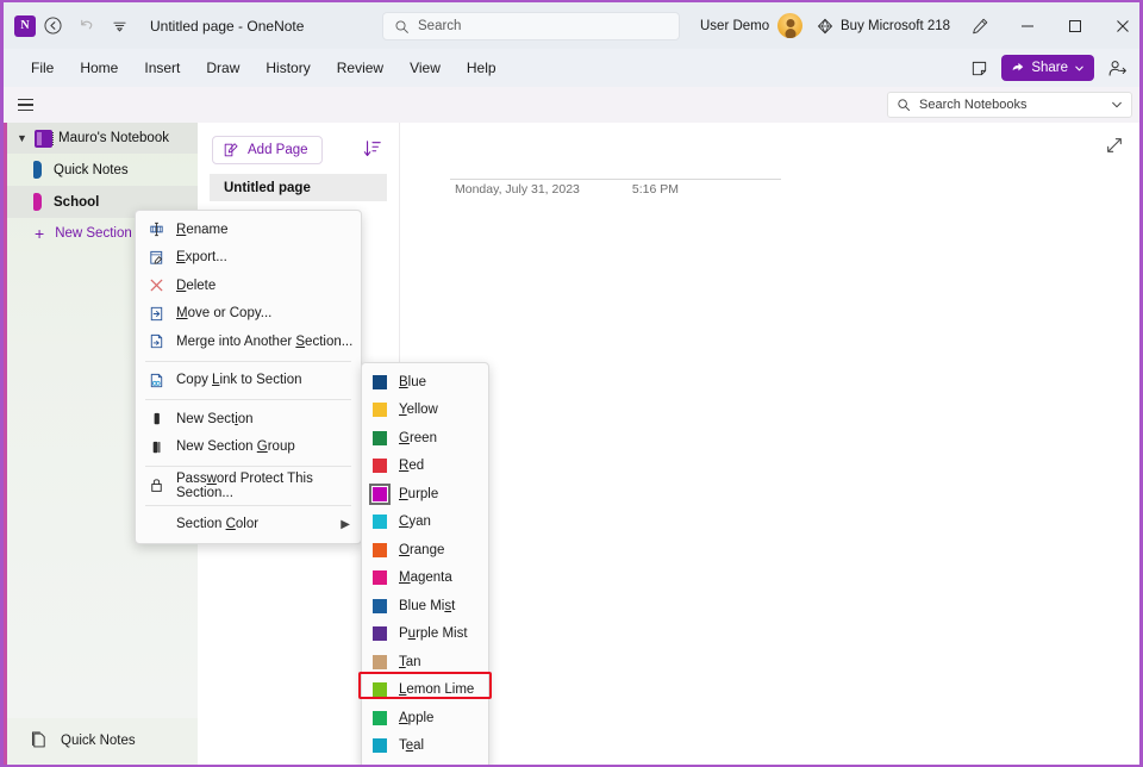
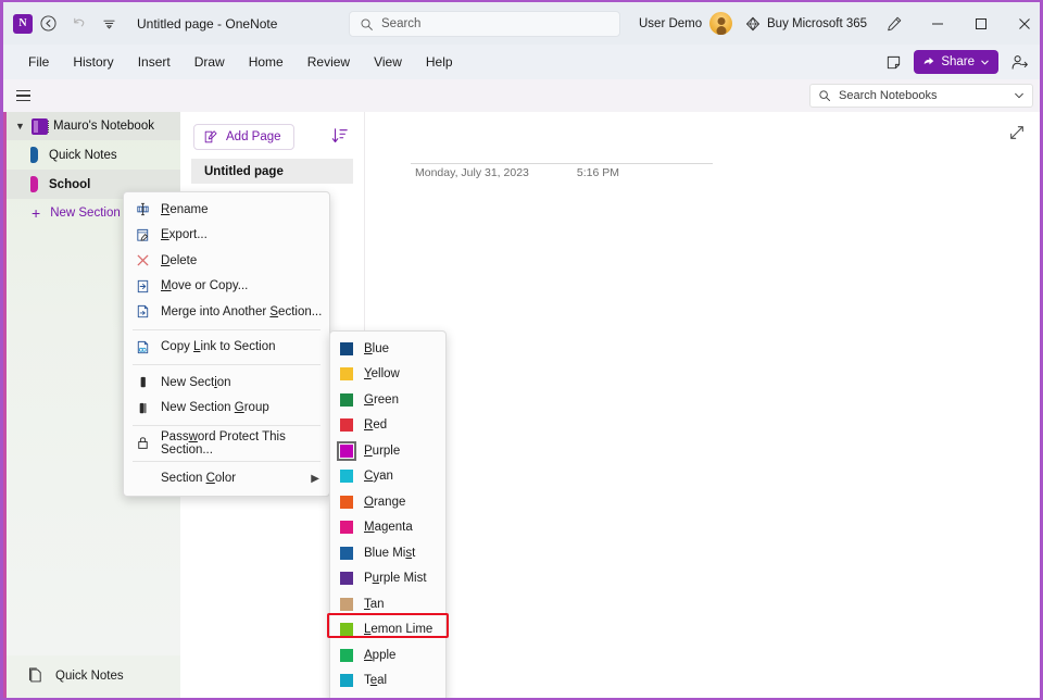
  N
  Untitled page - OneNote
  Search
  User Demo
- Buy Microsoft 218
+ Buy Microsoft 365
  File
- Home
+ History
  Insert
  Draw
- History
+ Home
  Review
  View
  Help
  Share
  Search Notebooks
  ▼
  Mauro's Notebook
  Quick Notes
  School
  +
  New Section
  Add Page
  Untitled page
  Monday, July 31, 2023
  5:16 PM
  Quick Notes
  Rename
  Export...
  Delete
  Move or Copy...
  Merge into Another Section...
  Copy Link to Section
  New Section
  New Section Group
  Password Protect This Section...
  Section Color
  ▶
  Blue
  Yellow
  Green
  Red
  Purple
  Cyan
  Orange
  Magenta
  Blue Mist
  Purple Mist
  Tan
  Lemon Lime
  Apple
  Teal
